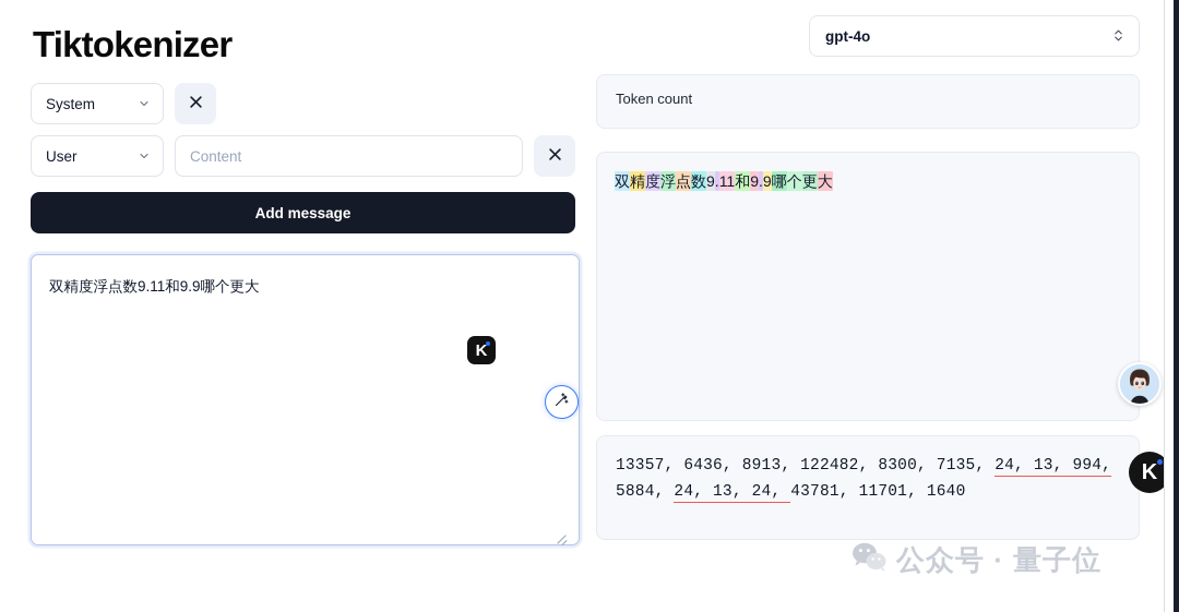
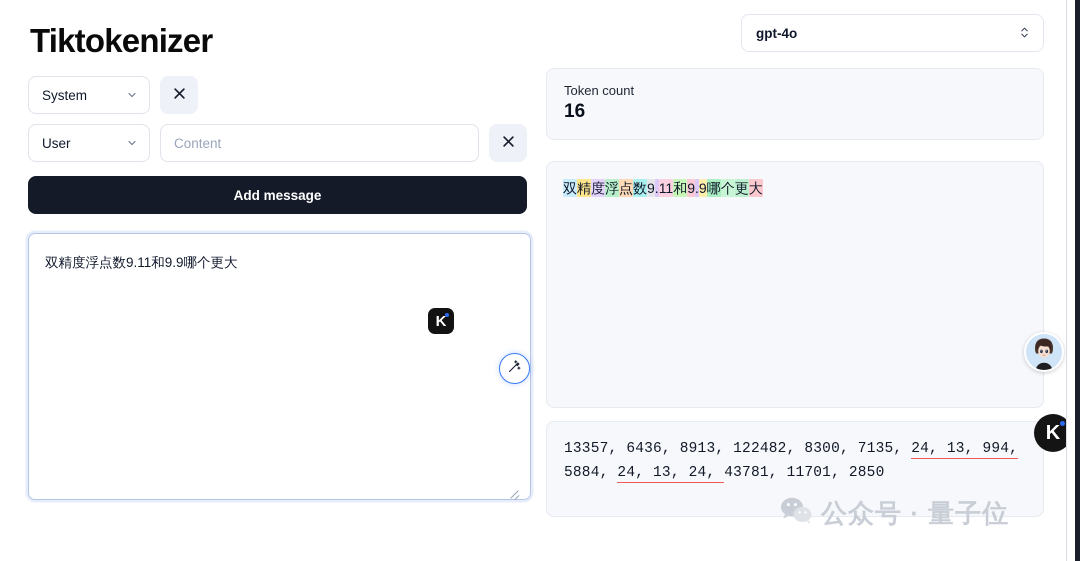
  Tiktokenizer
  System
  User
  Content
  Add message
  双精度浮点数9.11和9.9哪个更大
  K
  gpt-4o
  Token count
+ 16
  双精度浮点数9.11和9.9哪个更大
- 13357, 6436, 8913, 122482, 8300, 7135, 24, 13, 994, 5884, 24, 13, 24, 43781, 11701, 1640
+ 13357, 6436, 8913, 122482, 8300, 7135, 24, 13, 994, 5884, 24, 13, 24, 43781, 11701, 2850
  K
  公众号 · 量子位
